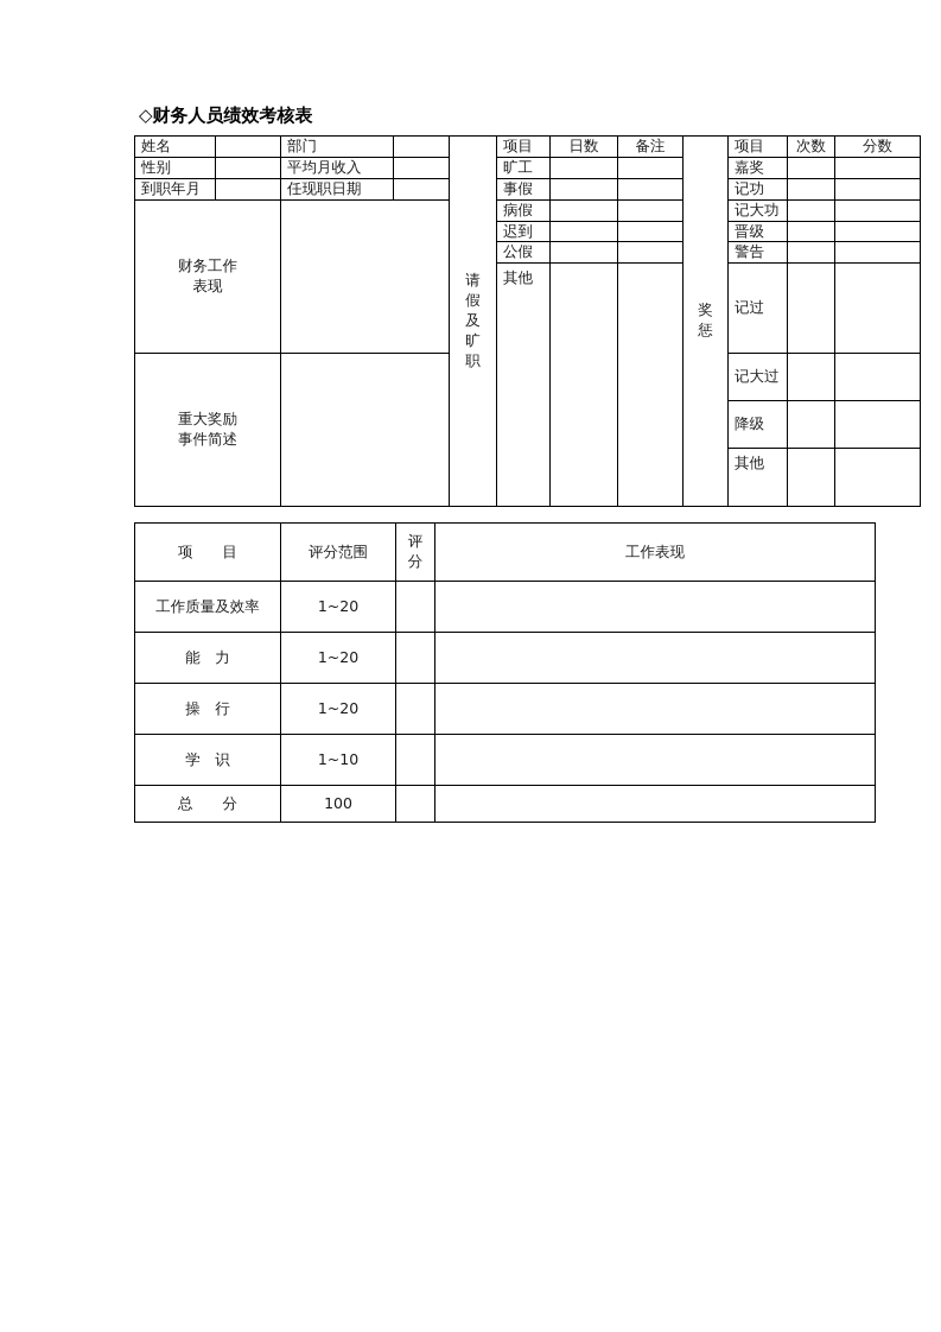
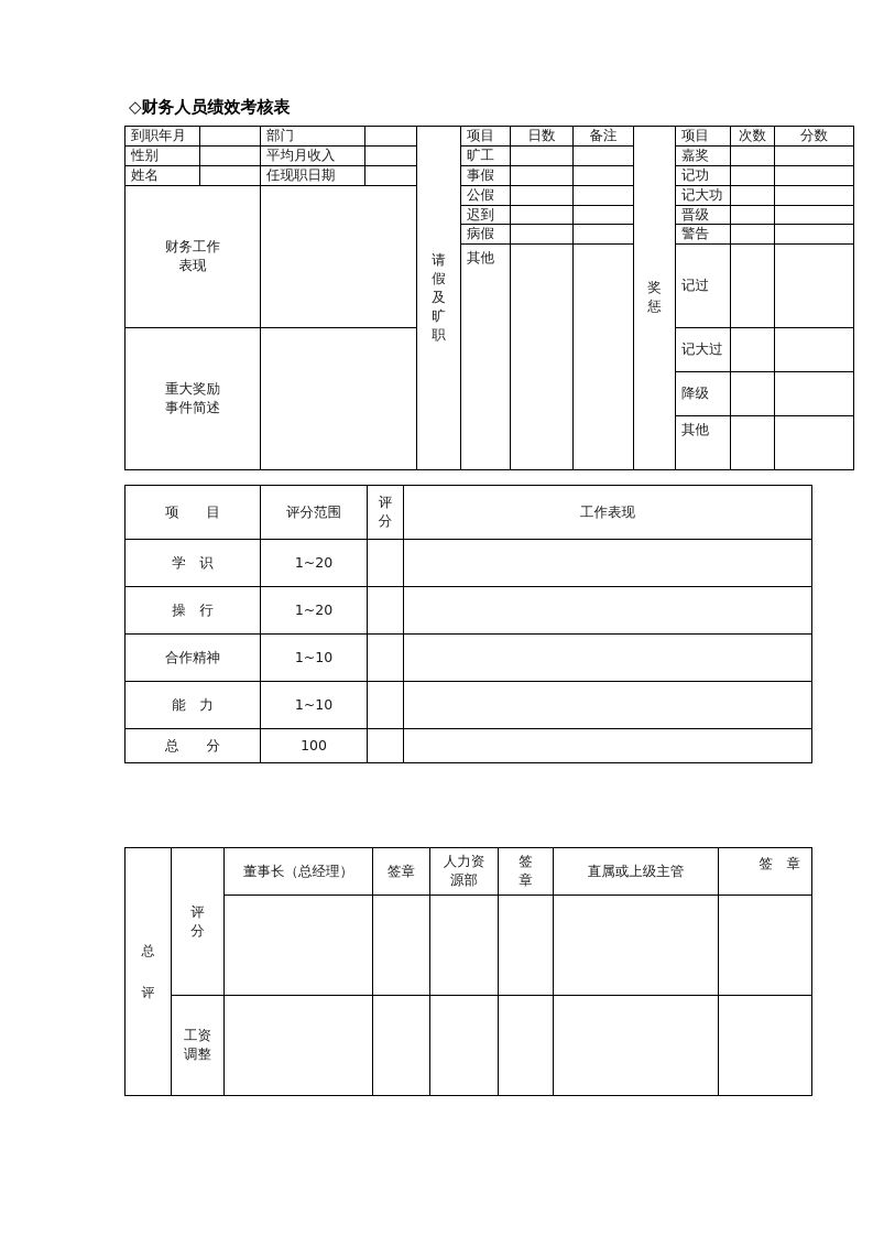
  ◇财务人员绩效考核表
- 姓名		部门		请 假 及 旷 职	项目	日数	备注	奖 惩	项目	次数	分数
+ 到职年月		部门		请 假 及 旷 职	项目	日数	备注	奖 惩	项目	次数	分数
  性别		平均月收入		旷工			嘉奖
- 到职年月		任现职日期		事假			记功
+ 姓名		任现职日期		事假			记功
- 财务工作 表现		病假			记大功
+ 财务工作 表现		公假			记大功
  迟到			晋级
- 公假			警告
+ 病假			警告
  其他			记过
  重大奖励 事件简述		记大过
  降级
  其他
  项 目	评分范围	评 分	工作表现
- 工作质量及效率	1~20
- 能 力	1~20
+ 学 识	1~20
  操 行	1~20
+ 合作精神	1~10
- 学 识	1~10
+ 能 力	1~10
  总 分	100
+ 总 评	评 分	董事长（总经理）	签章	人力资 源部	签 章	直属或上级主管	签 章
+ 工资 调整
